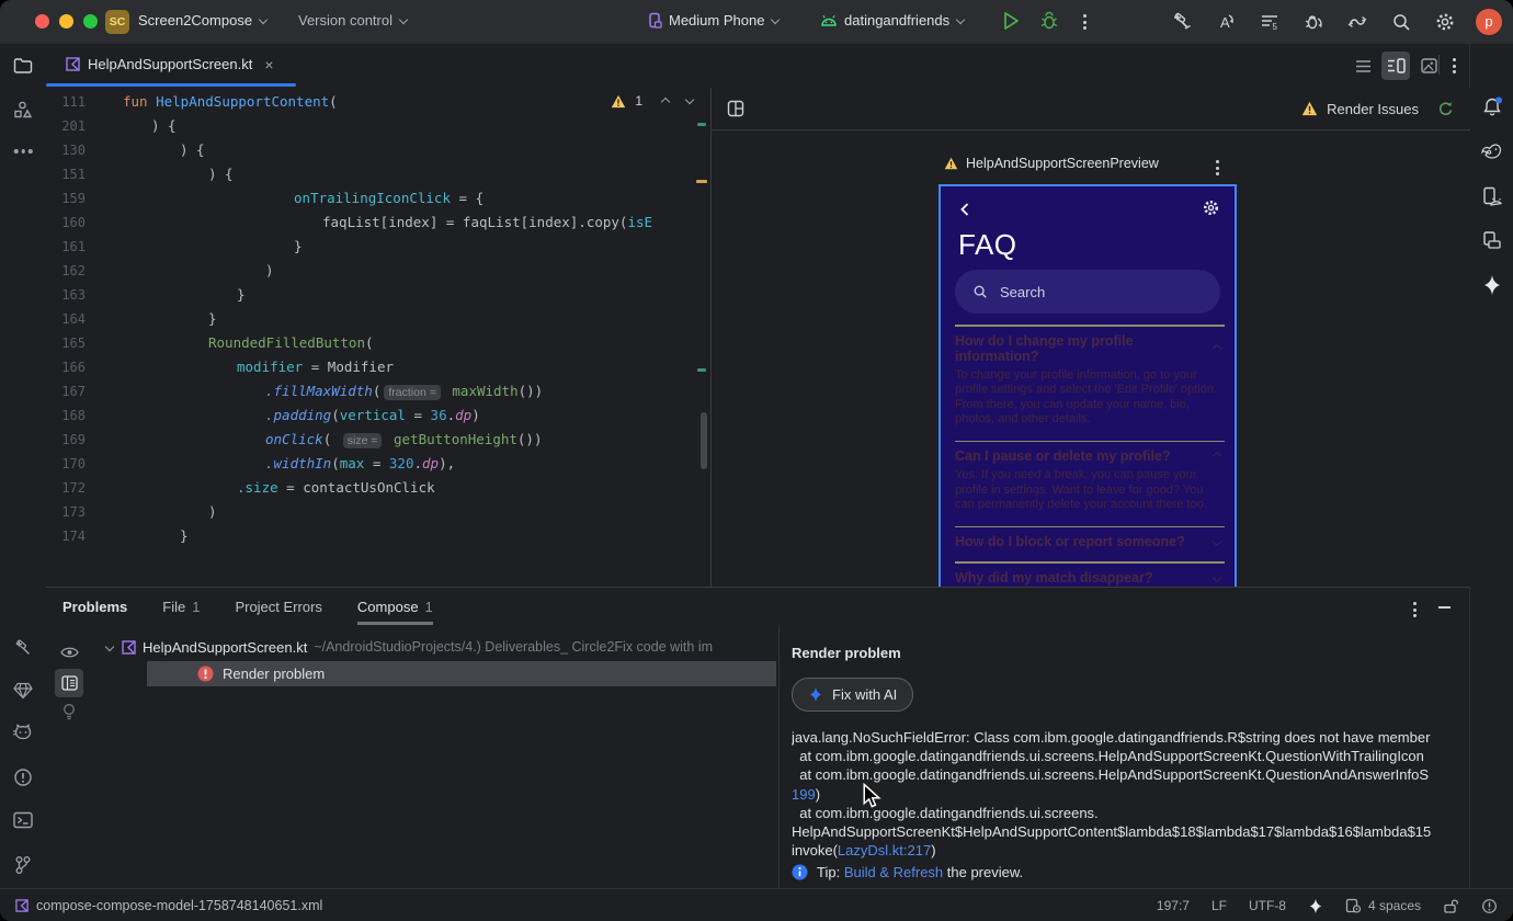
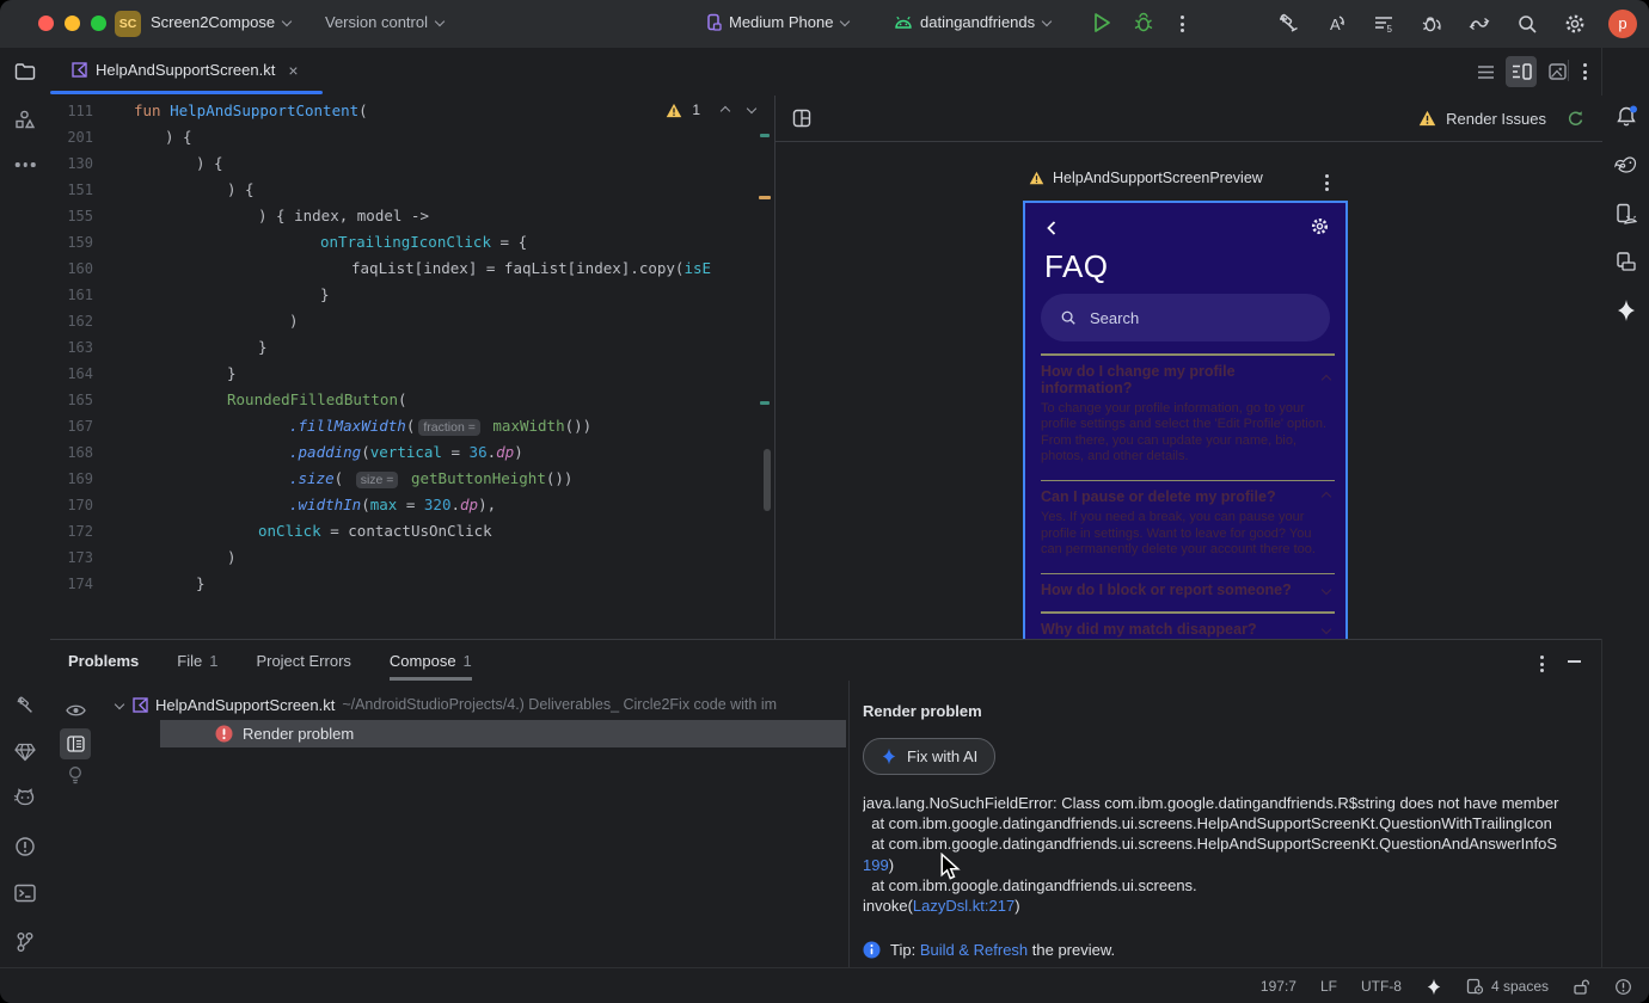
  SC
  Screen2Compose
  Version control
  Medium Phone
  datingandfriends
  A
  5
  p
  HelpAndSupportScreen.kt
  ×
  111
  fun HelpAndSupportContent(
  201
  ) {
  130
  ) {
  151
  ) {
+ 155
+ ) { index, model ->
  159
  onTrailingIconClick = {
  160
  faqList[index] = faqList[index].copy(isE
  161
  }
  162
  )
  163
  }
  164
  }
  165
  RoundedFilledButton(
- 166
- modifier = Modifier
  167
  .fillMaxWidth( fraction = maxWidth())
  168
  .padding(vertical = 36.dp)
  169
- onClick( size = getButtonHeight())
+ .size( size = getButtonHeight())
  170
  .widthIn(max = 320.dp),
  172
- .size = contactUsOnClick
+ onClick = contactUsOnClick
  173
  )
  174
  }
  1
  Render Issues
  HelpAndSupportScreenPreview
  FAQ
  Search
  How do I change my profile information?
  To change your profile information, go to your profile settings and select the 'Edit Profile' option. From there, you can update your name, bio, photos, and other details.
  Can I pause or delete my profile?
  Yes. If you need a break, you can pause your profile in settings. Want to leave for good? You can permanently delete your account there too.
  How do I block or report someone?
  Why did my match disappear?
  Problems
  File
  1
  Project Errors
  Compose
  1
  HelpAndSupportScreen.kt
  ~/AndroidStudioProjects/4.) Deliverables_ Circle2Fix code with im
  Render problem
  Render problem
  Fix with AI
  java.lang.NoSuchFieldError: Class com.ibm.google.datingandfriends.R$string does not have member
  at com.ibm.google.datingandfriends.ui.screens.HelpAndSupportScreenKt.QuestionWithTrailingIcon
  at com.ibm.google.datingandfriends.ui.screens.HelpAndSupportScreenKt.QuestionAndAnswerInfoS
  199)
  at com.ibm.google.datingandfriends.ui.screens.
- HelpAndSupportScreenKt$HelpAndSupportContent$lambda$18$lambda$17$lambda$16$lambda$15
  invoke(LazyDsl.kt:217)
  Tip: Build & Refresh the preview.
- compose-compose-model-1758748140651.xml
  197:7
  LF
  UTF-8
  4 spaces
